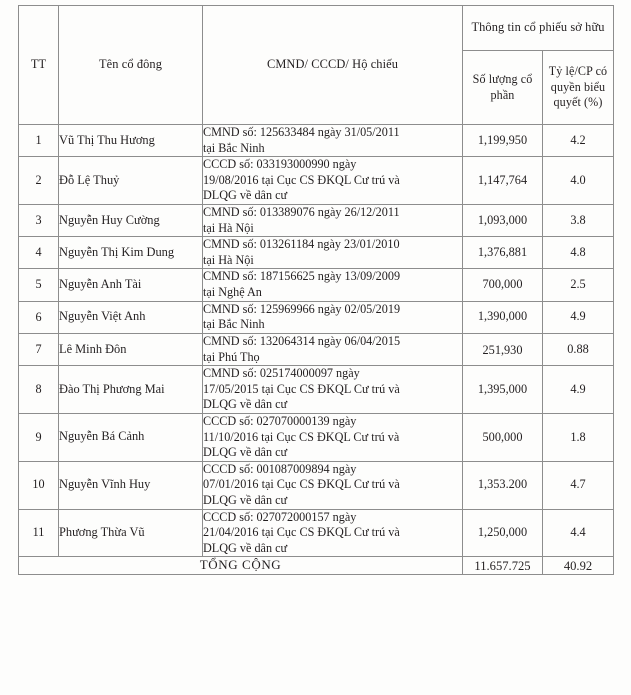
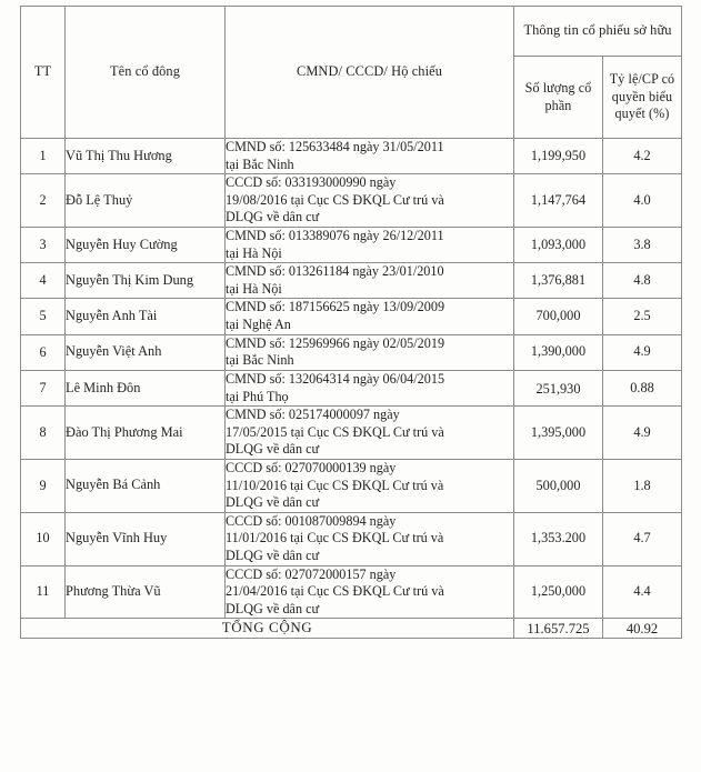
  TT	Tên cổ đông	CMND/ CCCD/ Hộ chiếu	Thông tin cổ phiếu sở hữu
  Số lượng cổ phần	Tỷ lệ/CP có quyền biểu quyết (%)
  1	Vũ Thị Thu Hương	CMND số: 125633484 ngày 31/05/2011tại Bắc Ninh	1,199,950	4.2
  2	Đỗ Lệ Thuỷ	CCCD số: 033193000990 ngày19/08/2016 tại Cục CS ĐKQL Cư trú vàDLQG về dân cư	1,147,764	4.0
  3	Nguyễn Huy Cường	CMND số: 013389076 ngày 26/12/2011tại Hà Nội	1,093,000	3.8
  4	Nguyễn Thị Kim Dung	CMND số: 013261184 ngày 23/01/2010tại Hà Nội	1,376,881	4.8
  5	Nguyễn Anh Tài	CMND số: 187156625 ngày 13/09/2009tại Nghệ An	700,000	2.5
  6	Nguyễn Việt Anh	CMND số: 125969966 ngày 02/05/2019tại Bắc Ninh	1,390,000	4.9
  7	Lê Minh Đôn	CMND số: 132064314 ngày 06/04/2015tại Phú Thọ	251,930	0.88
  8	Đào Thị Phương Mai	CMND số: 025174000097 ngày17/05/2015 tại Cục CS ĐKQL Cư trú vàDLQG về dân cư	1,395,000	4.9
  9	Nguyễn Bá Cảnh	CCCD số: 027070000139 ngày11/10/2016 tại Cục CS ĐKQL Cư trú vàDLQG về dân cư	500,000	1.8
- 10	Nguyễn Vĩnh Huy	CCCD số: 001087009894 ngày07/01/2016 tại Cục CS ĐKQL Cư trú vàDLQG về dân cư	1,353.200	4.7
+ 10	Nguyễn Vĩnh Huy	CCCD số: 001087009894 ngày11/01/2016 tại Cục CS ĐKQL Cư trú vàDLQG về dân cư	1,353.200	4.7
  11	Phương Thừa Vũ	CCCD số: 027072000157 ngày21/04/2016 tại Cục CS ĐKQL Cư trú vàDLQG về dân cư	1,250,000	4.4
  TỔNG CỘNG	11.657.725	40.92
